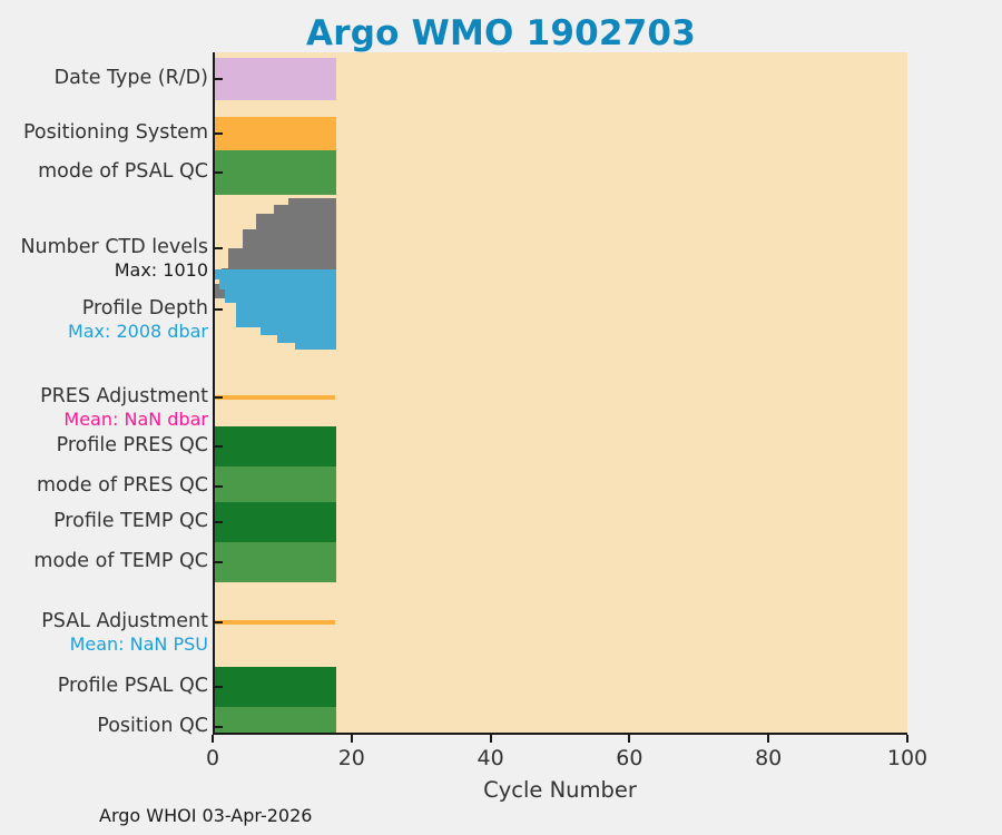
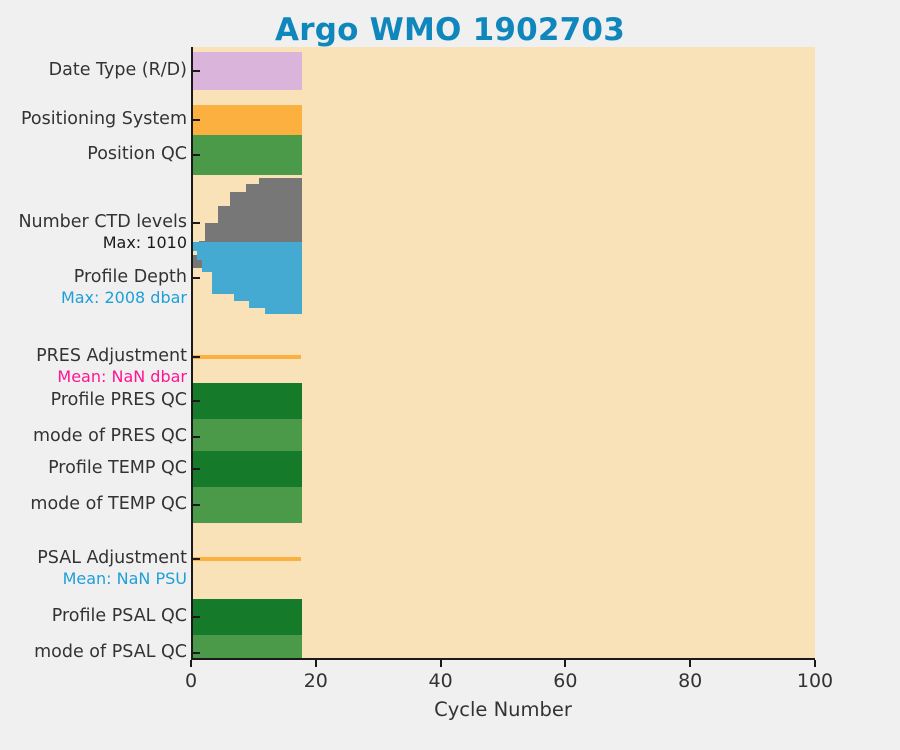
  Argo WMO 1902703
  Date Type (R/D)
  Positioning System
- mode of PSAL QC
+ Position QC
  Number CTD levels
  Max: 1010
  Profile Depth
  Max: 2008 dbar
  PRES Adjustment
  Mean: NaN dbar
  Profile PRES QC
  mode of PRES QC
  Profile TEMP QC
  mode of TEMP QC
  PSAL Adjustment
  Mean: NaN PSU
  Profile PSAL QC
- Position QC
+ mode of PSAL QC
  0
  20
  40
  60
  80
  100
  Cycle Number
- Argo WHOI 03-Apr-2026
